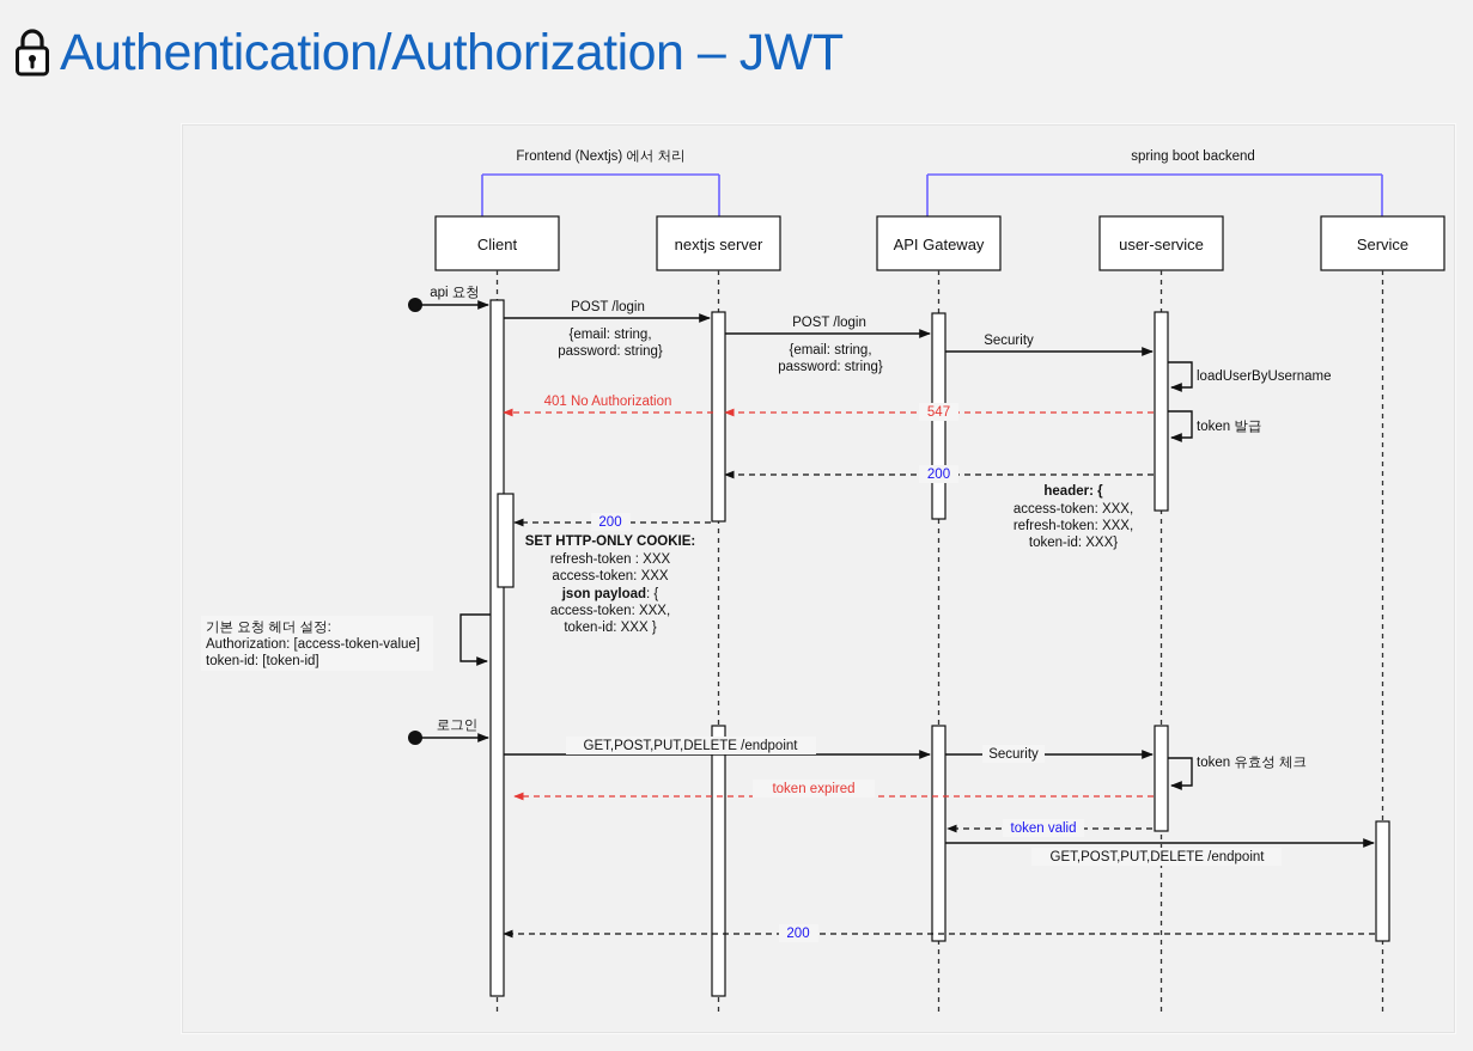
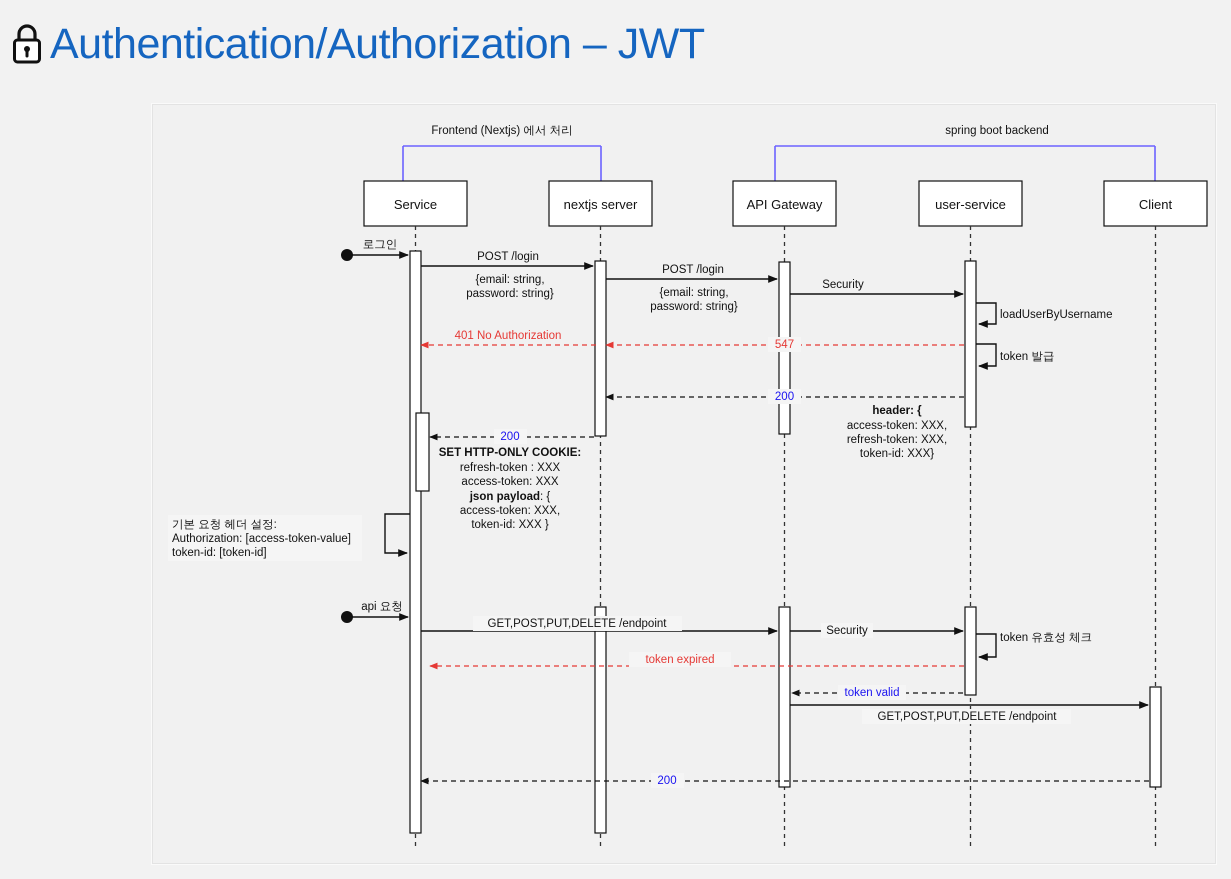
  Authentication/Authorization – JWT
  Frontend (Nextjs) 에서 처리
  spring boot backend
- Client
+ Service
  nextjs server
  API Gateway
  user-service
- Service
+ Client
- api 요청
+ 로그인
  POST /login
  {email: string,
  password: string}
  POST /login
  {email: string,
  password: string}
  Security
  loadUserByUsername
  401 No Authorization
  547
  token 발급
  200
  header: {
  access-token: XXX,
  refresh-token: XXX,
  token-id: XXX}
  200
  SET HTTP-ONLY COOKIE:
  refresh-token : XXX
  access-token: XXX
  json payload: {
  access-token: XXX,
  token-id: XXX }
  기본 요청 헤더 설정:
  Authorization: [access-token-value]
  token-id: [token-id]
- 로그인
+ api 요청
  GET,POST,PUT,DELETE /endpoint
  Security
  token 유효성 체크
  token expired
  token valid
  GET,POST,PUT,DELETE /endpoint
  200
